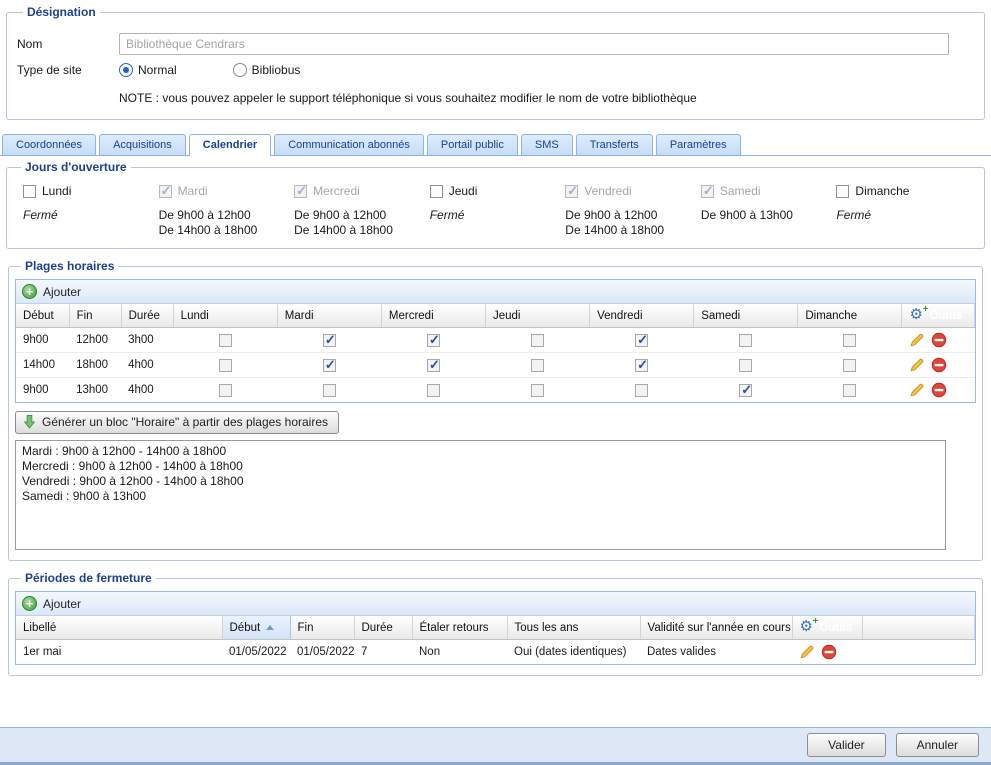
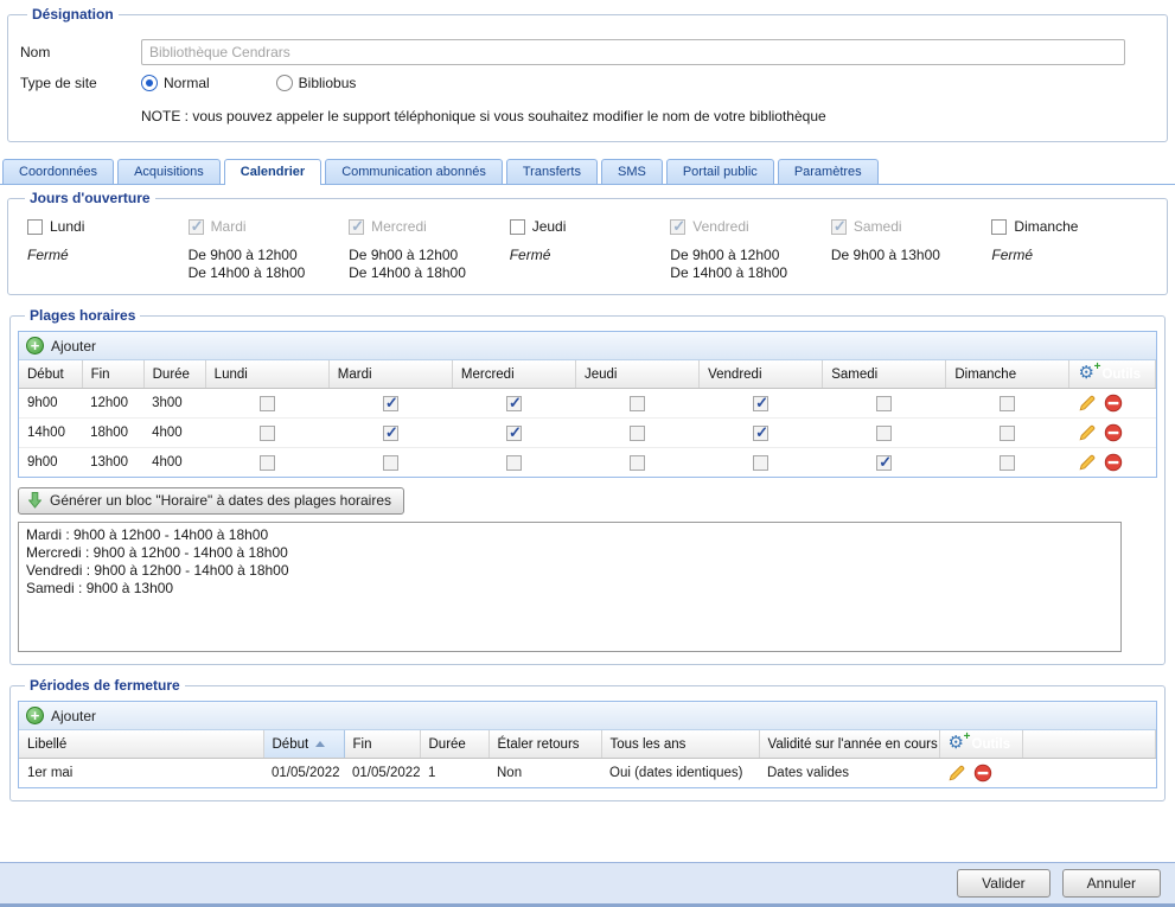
  Désignation
  Nom
  Bibliothèque Cendrars
  Type de site
  Normal
  Bibliobus
  NOTE : vous pouvez appeler le support téléphonique si vous souhaitez modifier le nom de votre bibliothèque
  Coordonnées
  Acquisitions
  Calendrier
  Communication abonnés
- Portail public
+ Transferts
  SMS
- Transferts
+ Portail public
  Paramètres
  Jours d'ouverture
  Lundi
  Fermé
  Mardi
  De 9h00 à 12h00
  De 14h00 à 18h00
  Mercredi
  De 9h00 à 12h00
  De 14h00 à 18h00
  Jeudi
  Fermé
  Vendredi
  De 9h00 à 12h00
  De 14h00 à 18h00
  Samedi
  De 9h00 à 13h00
  Dimanche
  Fermé
  Plages horaires
  Ajouter
  Début	Fin	Durée	Lundi	Mardi	Mercredi	Jeudi	Vendredi	Samedi	Dimanche	⚙+
  9h00	12h00	3h00
  14h00	18h00	4h00
  9h00	13h00	4h00
- Générer un bloc "Horaire" à partir des plages horaires
+ Générer un bloc "Horaire" à dates des plages horaires
  Mardi : 9h00 à 12h00 - 14h00 à 18h00
  Mercredi : 9h00 à 12h00 - 14h00 à 18h00
  Vendredi : 9h00 à 12h00 - 14h00 à 18h00
  Samedi : 9h00 à 13h00
  Périodes de fermeture
  Ajouter
  Libellé	Début	Fin	Durée	Étaler retours	Tous les ans	Validité sur l'année en cours	⚙+
- 1er mai	01/05/2022	01/05/2022	7	Non	Oui (dates identiques)	Dates valides
+ 1er mai	01/05/2022	01/05/2022	1	Non	Oui (dates identiques)	Dates valides
  Valider
  Annuler
